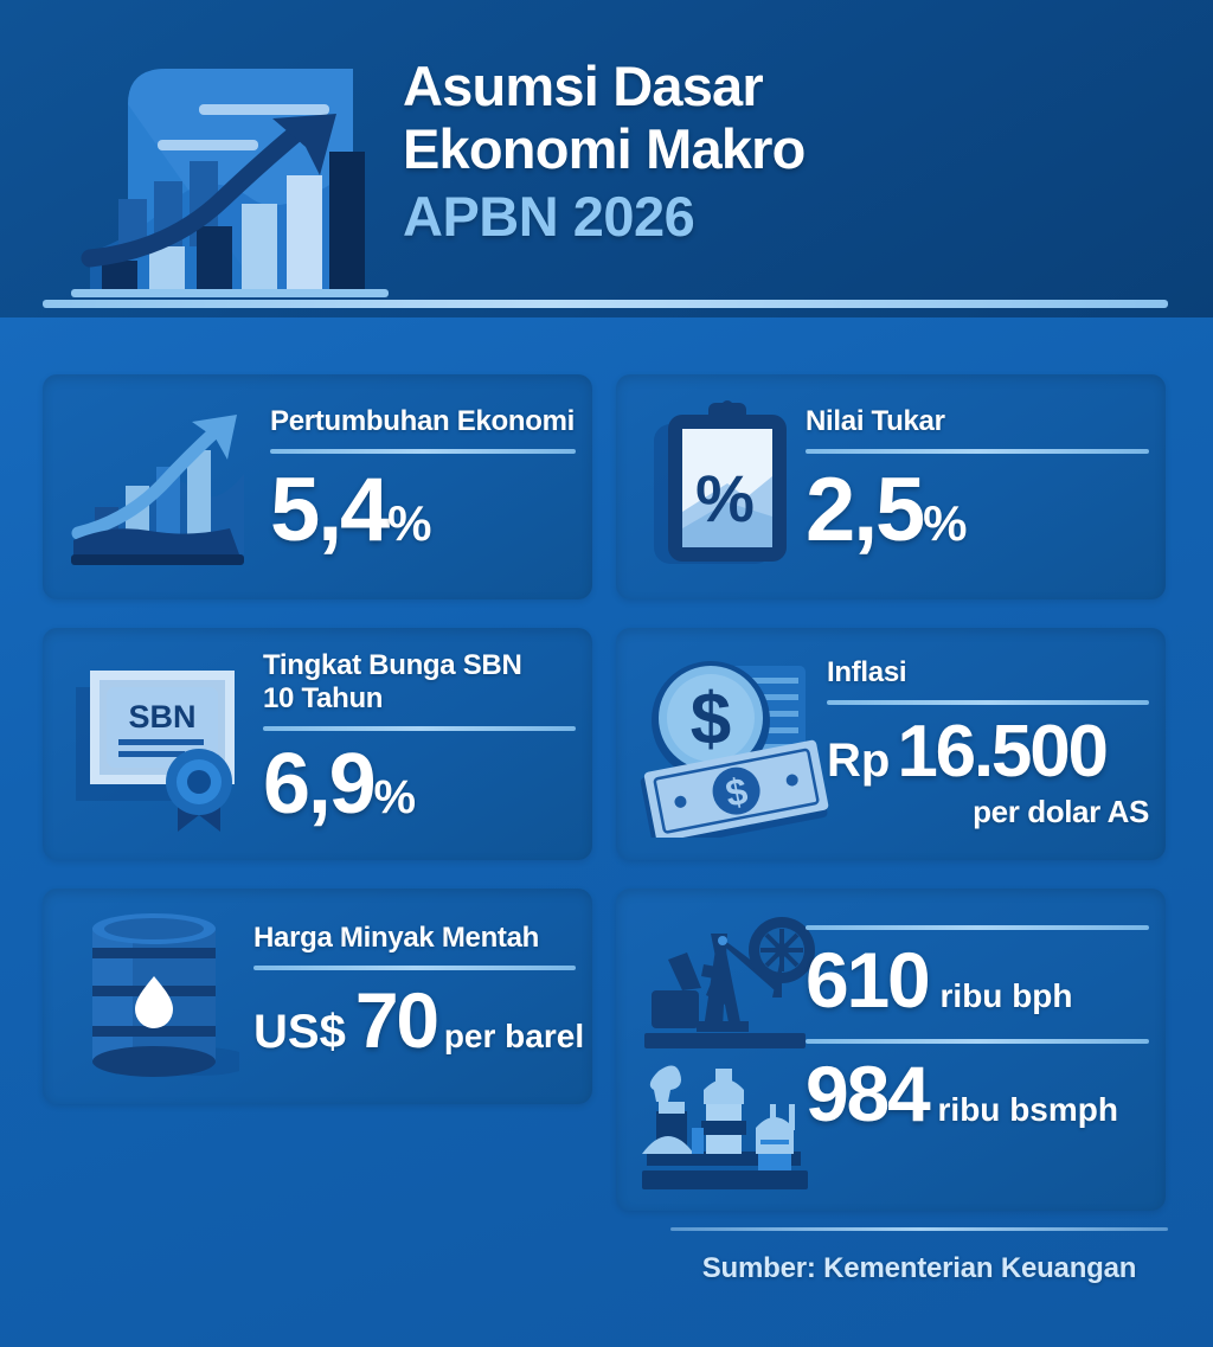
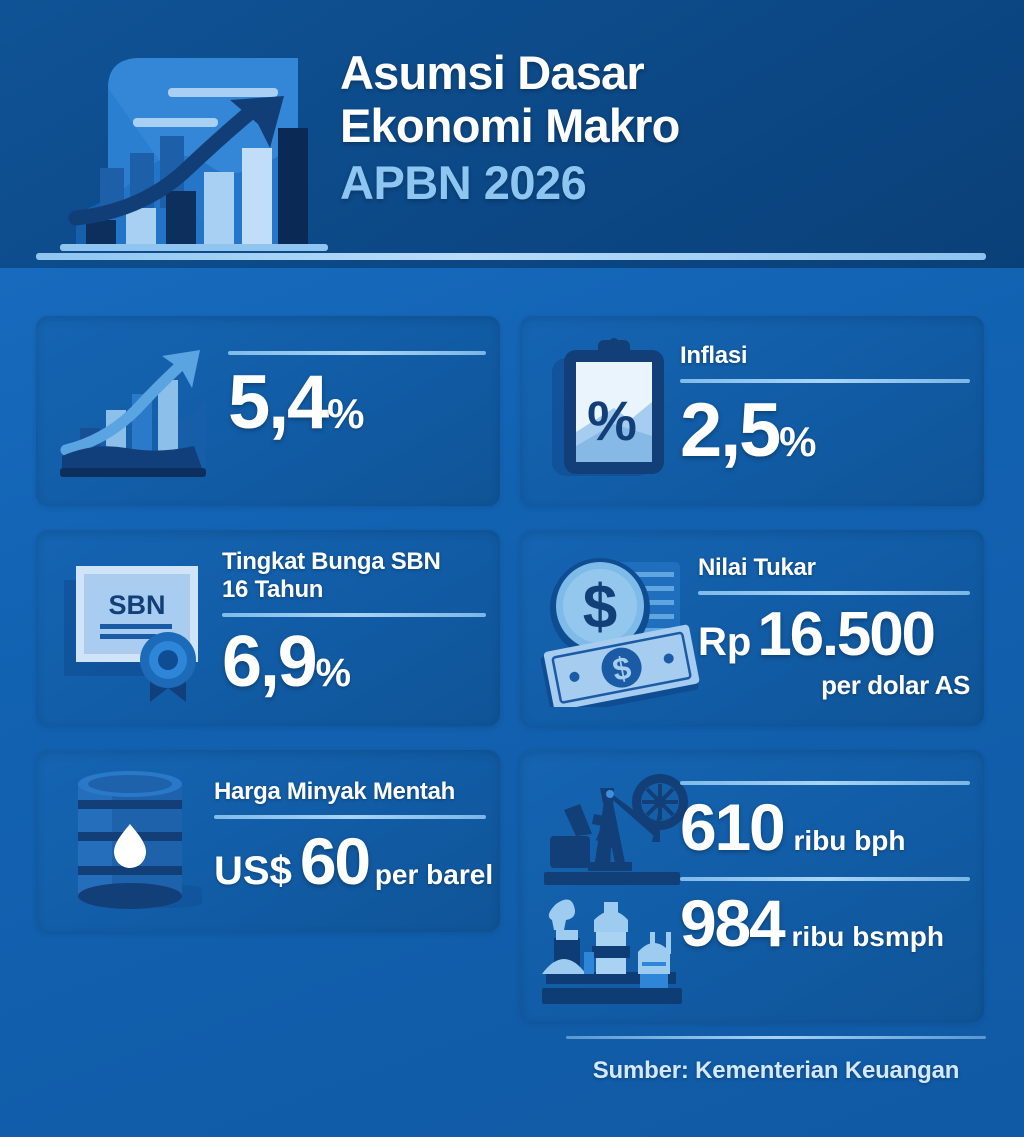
  Asumsi Dasar
  Ekonomi Makro
  APBN 2026
- Pertumbuhan Ekonomi
  5,4
  %
  %
- Nilai Tukar
+ Inflasi
  2,5
  %
  SBN
  Tingkat Bunga SBN
- 10 Tahun
+ 16 Tahun
  6,9
  %
  $
- Inflasi
+ Nilai Tukar
  Rp
  16.500
  per dolar AS
  Harga Minyak Mentah
  US$
- 70
+ 60
  per barel
  610
  ribu bph
  984
  ribu bsmph
  Sumber: Kementerian Keuangan
